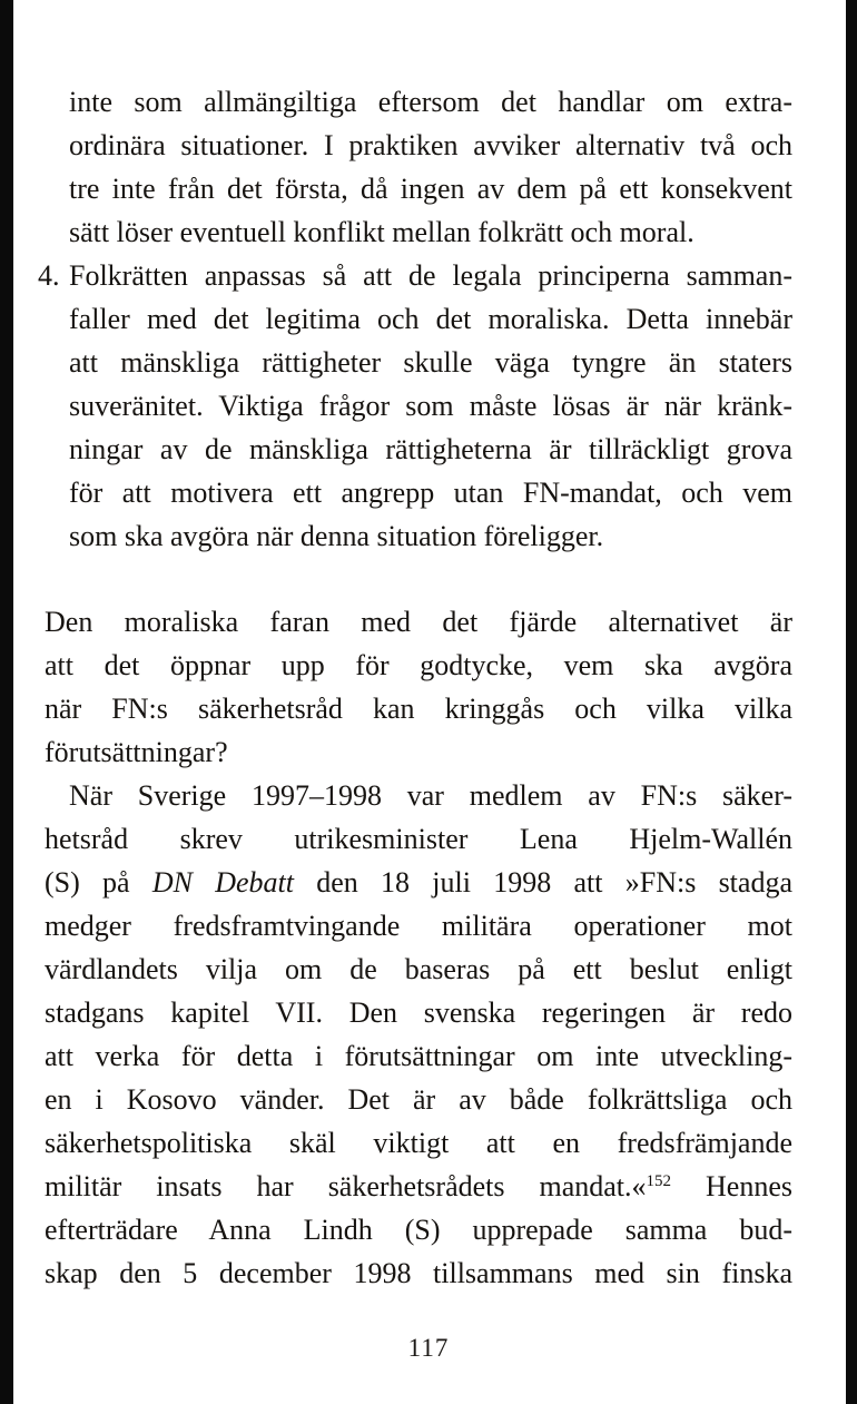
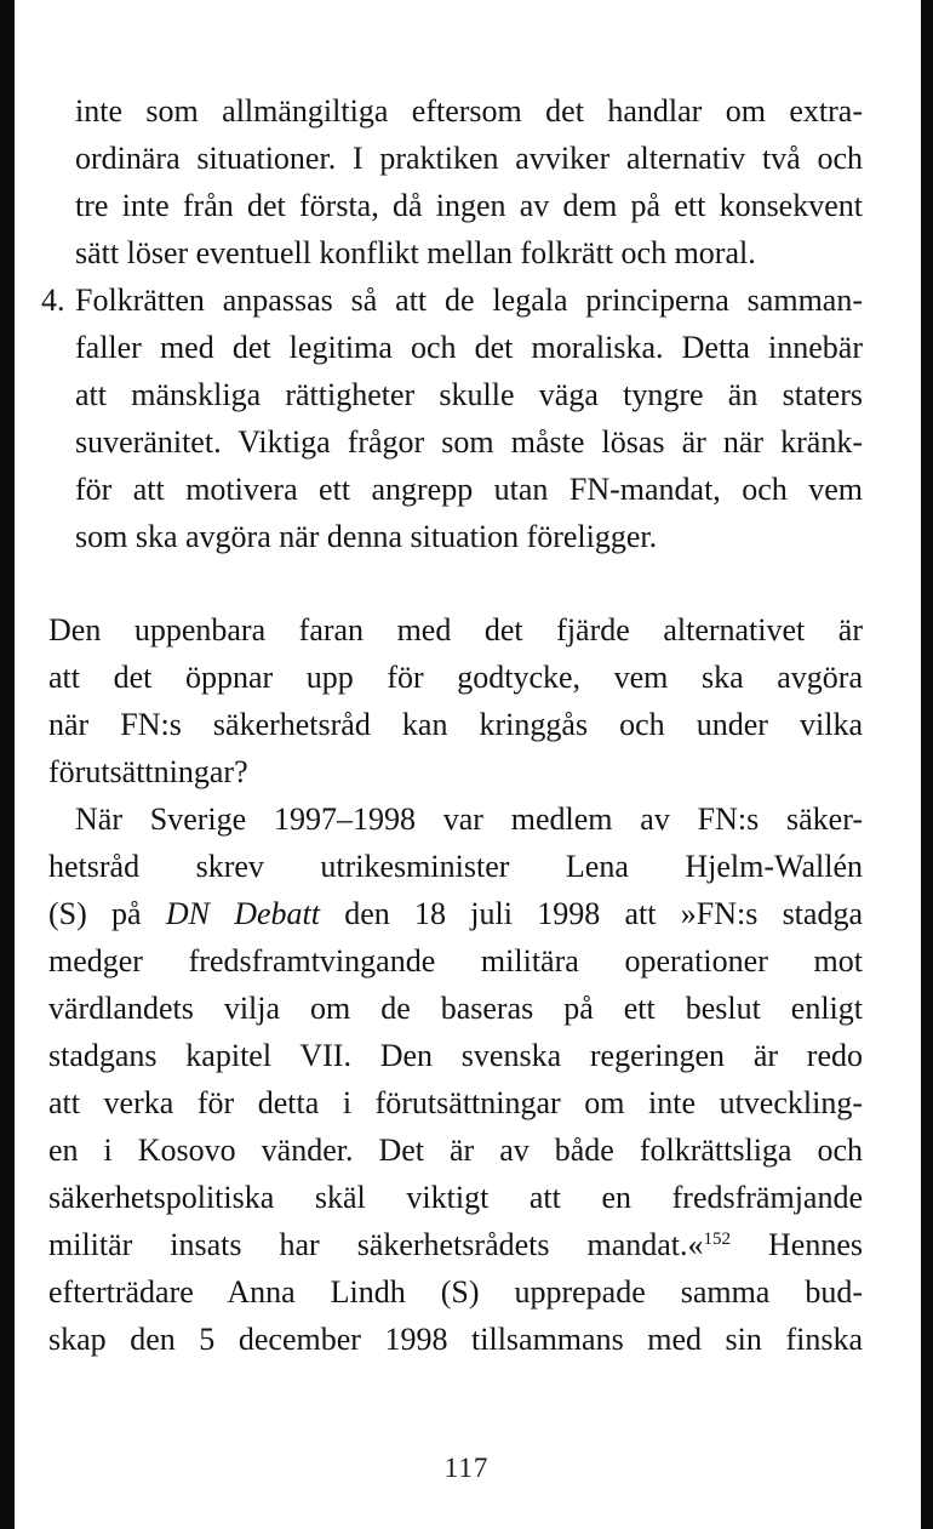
  inte som allmängiltiga eftersom det handlar om extra-
  ordinära situationer. I praktiken avviker alternativ två och
  tre inte från det första, då ingen av dem på ett konsekvent
  sätt löser eventuell konflikt mellan folkrätt och moral.
  4.
  Folkrätten anpassas så att de legala principerna samman-
  faller med det legitima och det moraliska. Detta innebär
  att mänskliga rättigheter skulle väga tyngre än staters
  suveränitet. Viktiga frågor som måste lösas är när kränk-
- ningar av de mänskliga rättigheterna är tillräckligt grova
  för att motivera ett angrepp utan FN-mandat, och vem
  som ska avgöra när denna situation föreligger.
- Den moraliska faran med det fjärde alternativet är
+ Den uppenbara faran med det fjärde alternativet är
  att det öppnar upp för godtycke, vem ska avgöra
- när FN:s säkerhetsråd kan kringgås och vilka vilka
+ när FN:s säkerhetsråd kan kringgås och under vilka
  förutsättningar?
  När Sverige 1997–1998 var medlem av FN:s säker-
  hetsråd skrev utrikesminister Lena Hjelm-Wallén
  (S) på DN Debatt den 18 juli 1998 att »FN:s stadga
  medger fredsframtvingande militära operationer mot
  värdlandets vilja om de baseras på ett beslut enligt
  stadgans kapitel VII. Den svenska regeringen är redo
  att verka för detta i förutsättningar om inte utveckling-
  en i Kosovo vänder. Det är av både folkrättsliga och
  säkerhetspolitiska skäl viktigt att en fredsfrämjande
  militär insats har säkerhetsrådets mandat.«152 Hennes
  efterträdare Anna Lindh (S) upprepade samma bud-
  skap den 5 december 1998 tillsammans med sin finska
  117
